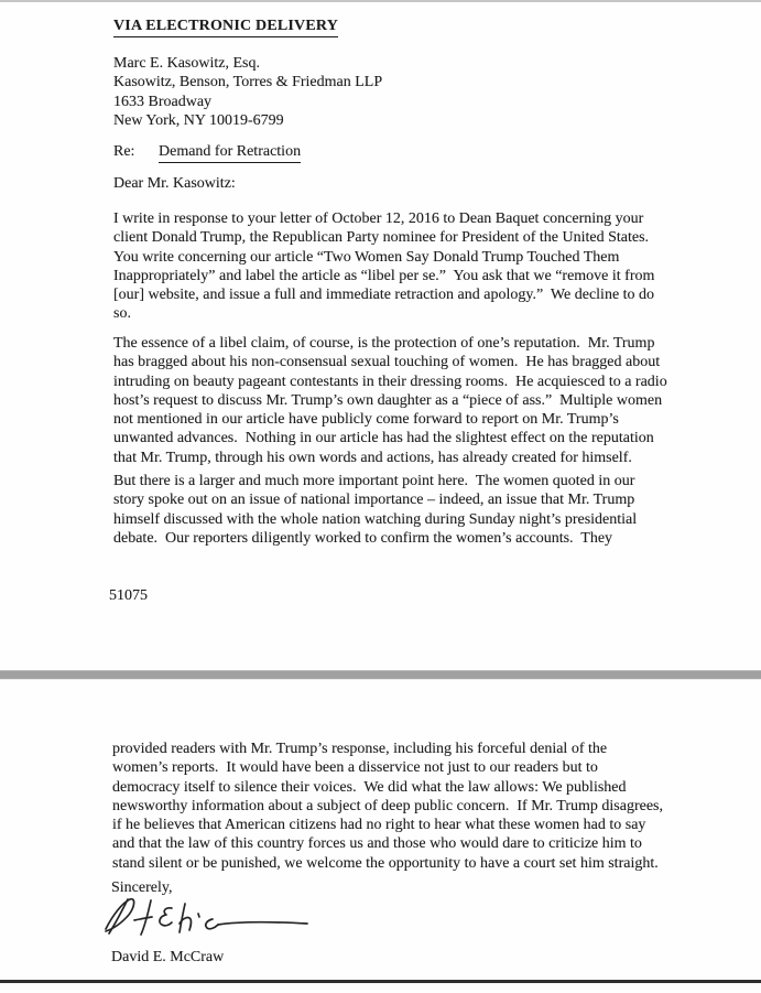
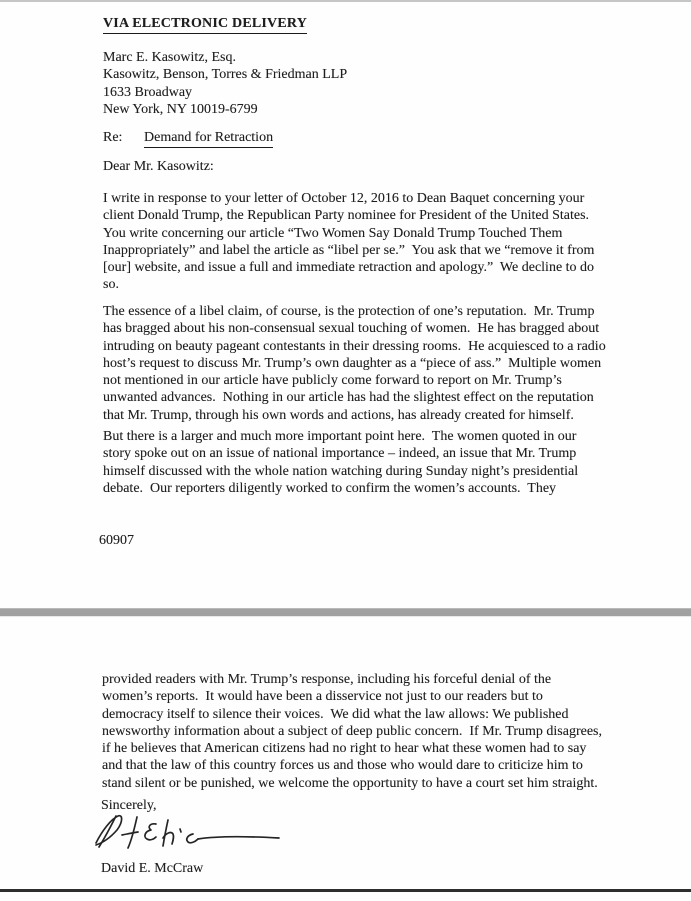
  VIA ELECTRONIC DELIVERY
  Marc E. Kasowitz, Esq.
  Kasowitz, Benson, Torres & Friedman LLP
  1633 Broadway
  New York, NY 10019-6799
  Re: Demand for Retraction
  Dear Mr. Kasowitz:
  I write in response to your letter of October 12, 2016 to Dean Baquet concerning your
  client Donald Trump, the Republican Party nominee for President of the United States.
  You write concerning our article “Two Women Say Donald Trump Touched Them
  Inappropriately” and label the article as “libel per se.” You ask that we “remove it from
  [our] website, and issue a full and immediate retraction and apology.” We decline to do
  so.
  The essence of a libel claim, of course, is the protection of one’s reputation. Mr. Trump
  has bragged about his non-consensual sexual touching of women. He has bragged about
  intruding on beauty pageant contestants in their dressing rooms. He acquiesced to a radio
  host’s request to discuss Mr. Trump’s own daughter as a “piece of ass.” Multiple women
  not mentioned in our article have publicly come forward to report on Mr. Trump’s
  unwanted advances. Nothing in our article has had the slightest effect on the reputation
  that Mr. Trump, through his own words and actions, has already created for himself.
  But there is a larger and much more important point here. The women quoted in our
  story spoke out on an issue of national importance – indeed, an issue that Mr. Trump
  himself discussed with the whole nation watching during Sunday night’s presidential
  debate. Our reporters diligently worked to confirm the women’s accounts. They
- 51075
+ 60907
  provided readers with Mr. Trump’s response, including his forceful denial of the
  women’s reports. It would have been a disservice not just to our readers but to
  democracy itself to silence their voices. We did what the law allows: We published
  newsworthy information about a subject of deep public concern. If Mr. Trump disagrees,
  if he believes that American citizens had no right to hear what these women had to say
  and that the law of this country forces us and those who would dare to criticize him to
  stand silent or be punished, we welcome the opportunity to have a court set him straight.
  Sincerely,
  David E. McCraw
